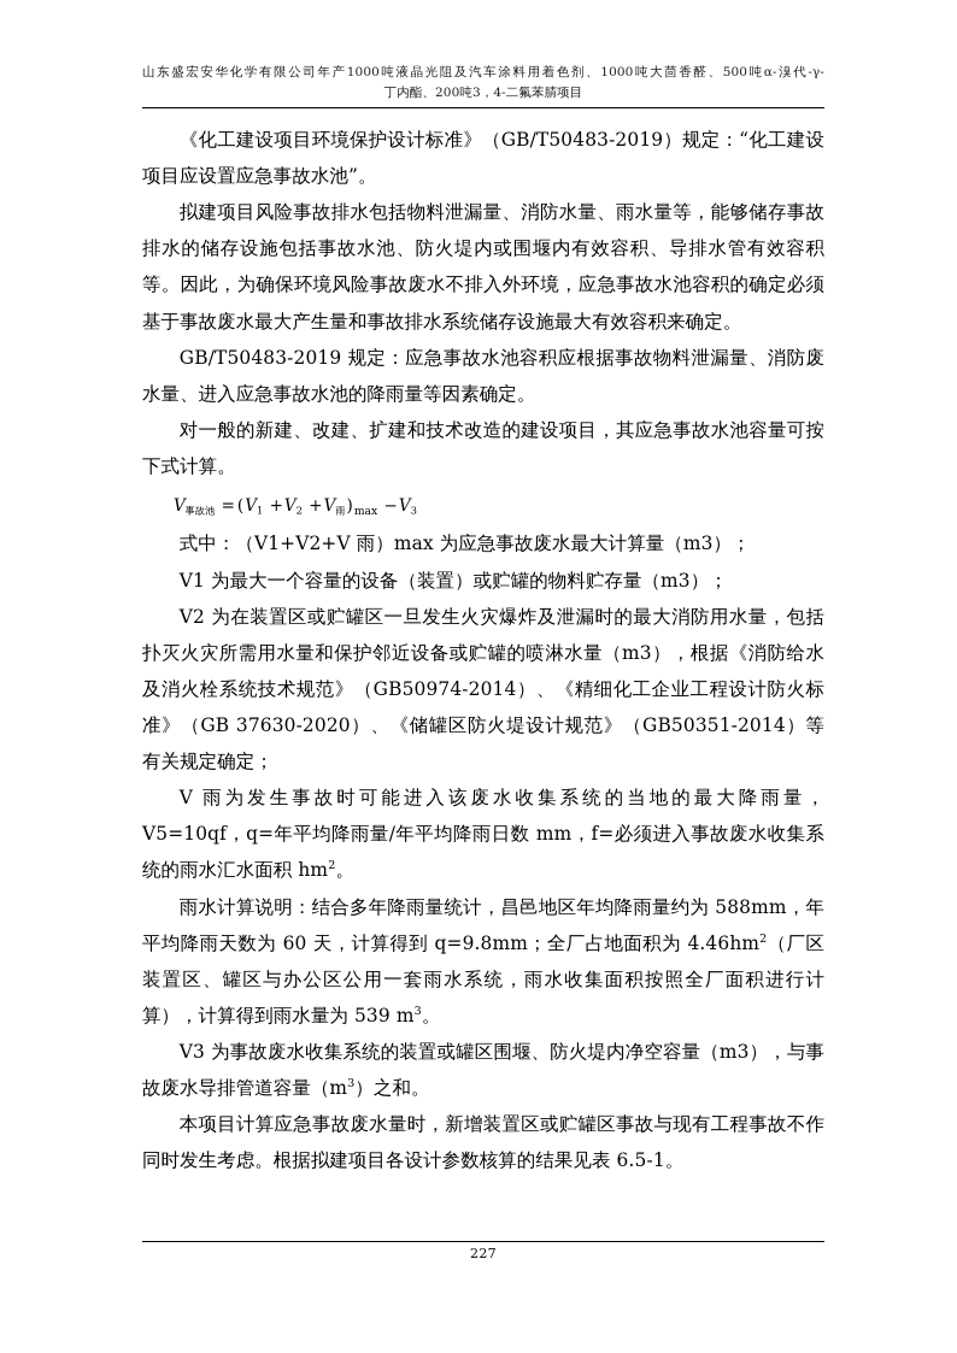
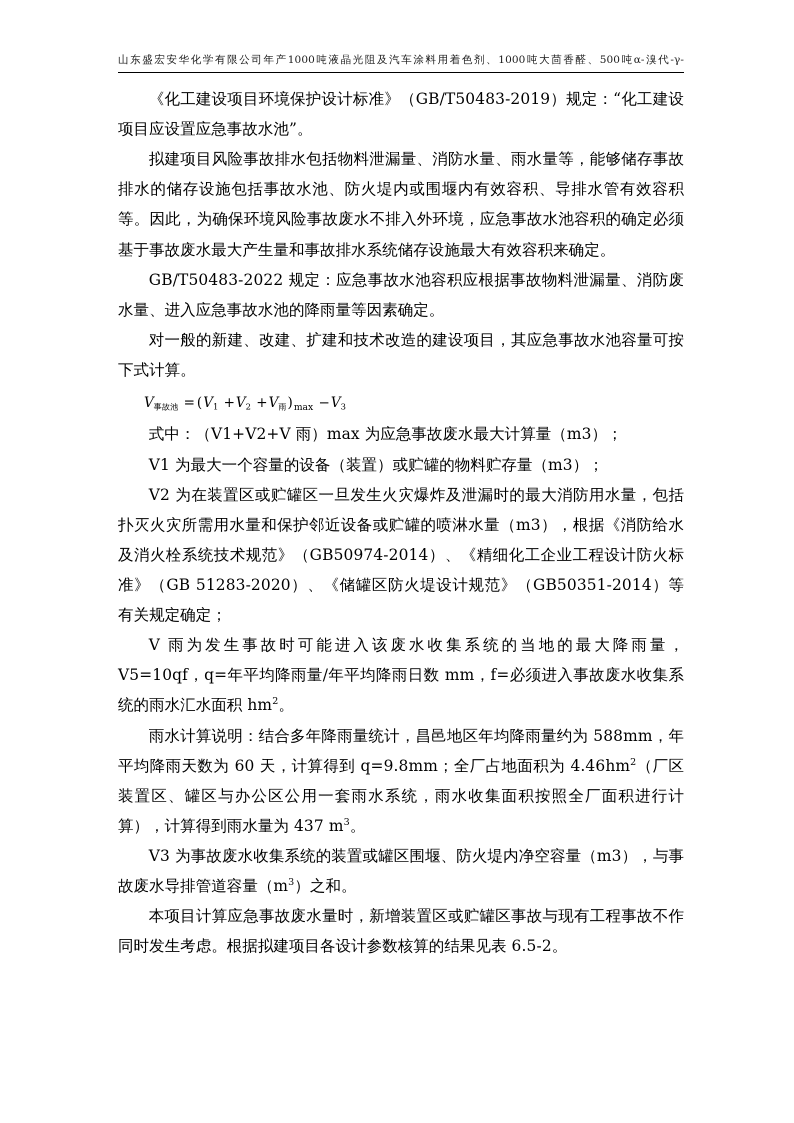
  山东盛宏安华化学有限公司年产1000吨液晶光阻及汽车涂料用着色剂、1000吨大茴香醛、500吨α-溴代-γ-
- 丁内酯、200吨3，4-二氟苯腈项目
  《化工建设项目环境保护设计标准》（GB/T50483-2019）规定：“化工建设项目应设置应急事故水池”。
  拟建项目风险事故排水包括物料泄漏量、消防水量、雨水量等，能够储存事故排水的储存设施包括事故水池、防火堤内或围堰内有效容积、导排水管有效容积等。因此，为确保环境风险事故废水不排入外环境，应急事故水池容积的确定必须基于事故废水最大产生量和事故排水系统储存设施最大有效容积来确定。
- GB/T50483-2019 规定：应急事故水池容积应根据事故物料泄漏量、消防废水量、进入应急事故水池的降雨量等因素确定。
+ GB/T50483-2022 规定：应急事故水池容积应根据事故物料泄漏量、消防废水量、进入应急事故水池的降雨量等因素确定。
  对一般的新建、改建、扩建和技术改造的建设项目，其应急事故水池容量可按下式计算。
  V事故池 = (V1 +V2 +V雨)max −V3
  式中：（V1+V2+V 雨）max 为应急事故废水最大计算量（m3）；
  V1 为最大一个容量的设备（装置）或贮罐的物料贮存量（m3）；
- V2 为在装置区或贮罐区一旦发生火灾爆炸及泄漏时的最大消防用水量，包括扑灭火灾所需用水量和保护邻近设备或贮罐的喷淋水量（m3），根据《消防给水及消火栓系统技术规范》（GB50974-2014）、《精细化工企业工程设计防火标准》（GB 37630-2020）、《储罐区防火堤设计规范》（GB50351-2014）等有关规定确定；
+ V2 为在装置区或贮罐区一旦发生火灾爆炸及泄漏时的最大消防用水量，包括扑灭火灾所需用水量和保护邻近设备或贮罐的喷淋水量（m3），根据《消防给水及消火栓系统技术规范》（GB50974-2014）、《精细化工企业工程设计防火标准》（GB 51283-2020）、《储罐区防火堤设计规范》（GB50351-2014）等有关规定确定；
  V 雨为发生事故时可能进入该废水收集系统的当地的最大降雨量，V5=10qf，q=年平均降雨量/年平均降雨日数 mm，f=必须进入事故废水收集系统的雨水汇水面积 hm2。
- 雨水计算说明：结合多年降雨量统计，昌邑地区年均降雨量约为 588mm，年平均降雨天数为 60 天，计算得到 q=9.8mm；全厂占地面积为 4.46hm2（厂区装置区、罐区与办公区公用一套雨水系统，雨水收集面积按照全厂面积进行计算），计算得到雨水量为 539 m3。
+ 雨水计算说明：结合多年降雨量统计，昌邑地区年均降雨量约为 588mm，年平均降雨天数为 60 天，计算得到 q=9.8mm；全厂占地面积为 4.46hm2（厂区装置区、罐区与办公区公用一套雨水系统，雨水收集面积按照全厂面积进行计算），计算得到雨水量为 437 m3。
  V3 为事故废水收集系统的装置或罐区围堰、防火堤内净空容量（m3），与事故废水导排管道容量（m3）之和。
- 本项目计算应急事故废水量时，新增装置区或贮罐区事故与现有工程事故不作同时发生考虑。根据拟建项目各设计参数核算的结果见表 6.5-1。
+ 本项目计算应急事故废水量时，新增装置区或贮罐区事故与现有工程事故不作同时发生考虑。根据拟建项目各设计参数核算的结果见表 6.5-2。
- 227
